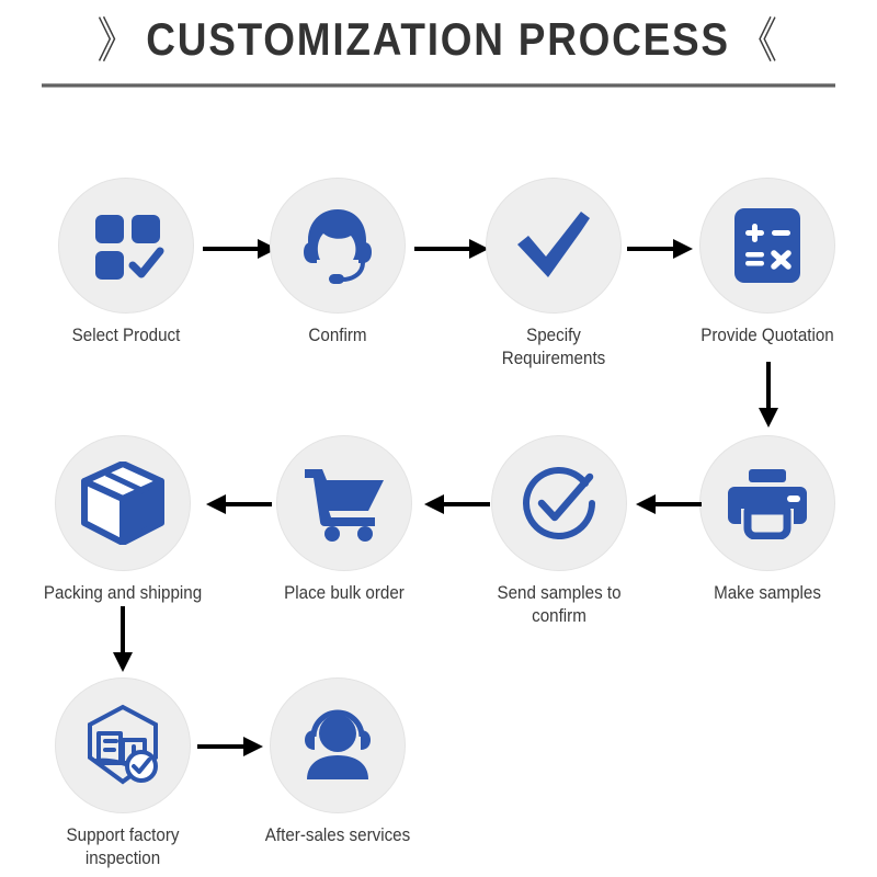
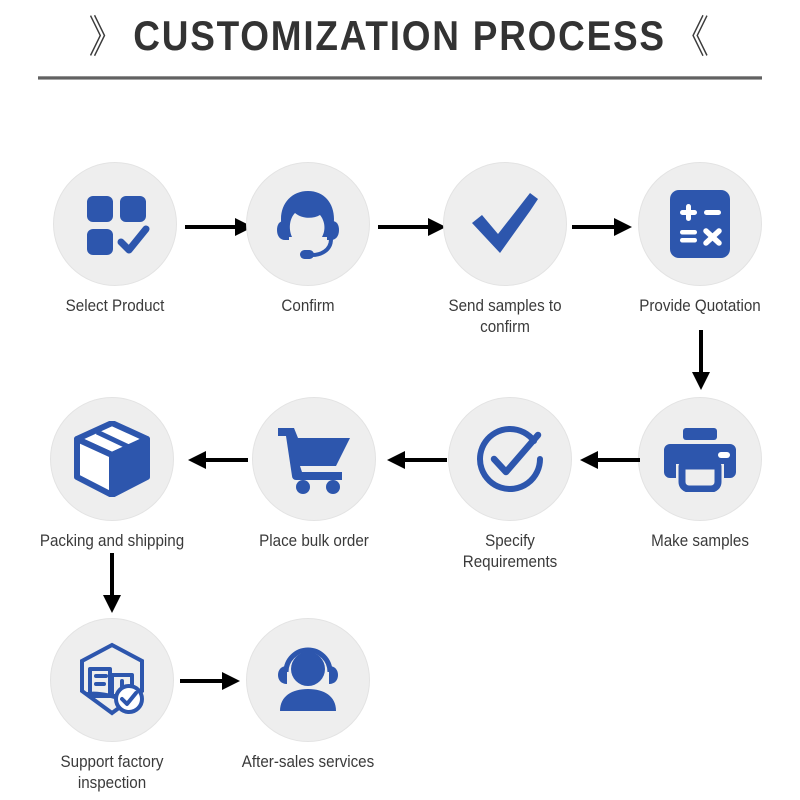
  》CUSTOMIZATION PROCESS《
  Select Product
  Confirm
- Specify Requirements
+ Send samples to confirm
  Provide Quotation
  Make samples
- Send samples to confirm
+ Specify Requirements
  Place bulk order
  Packing and shipping
  Support factory
  inspection
  After-sales services
